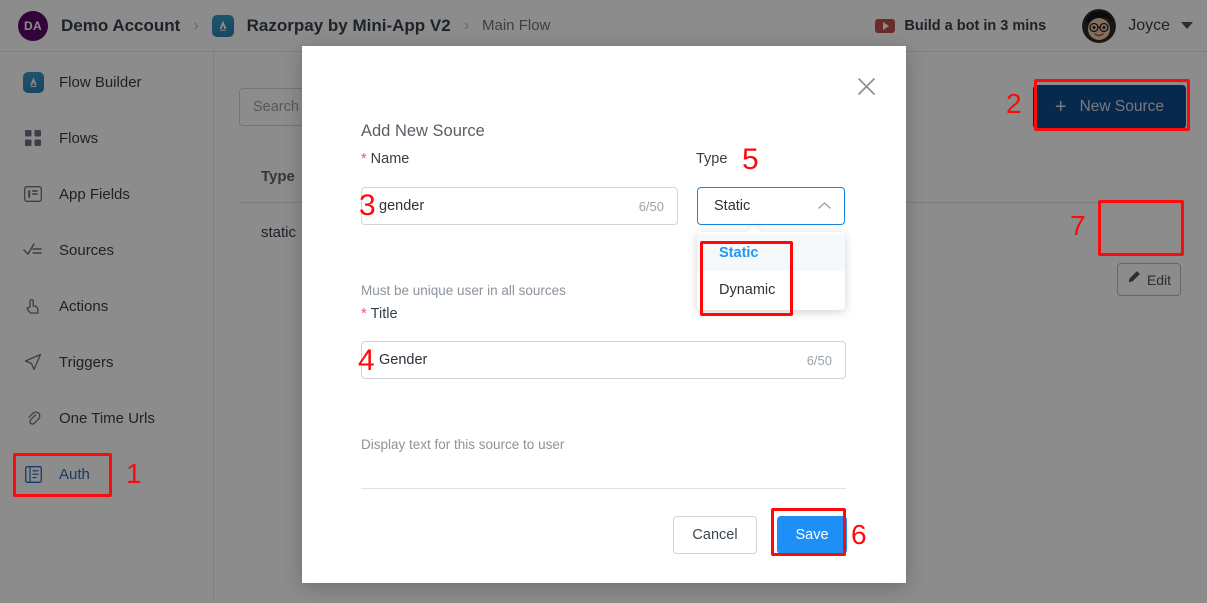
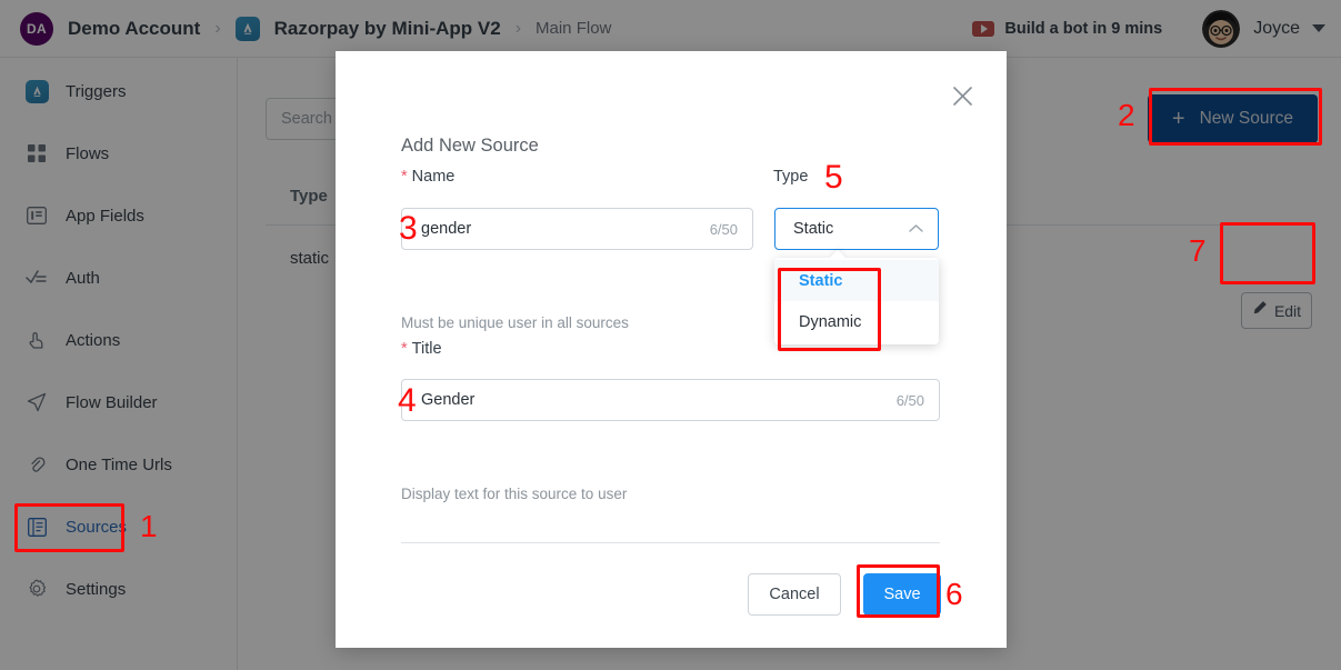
  DA
  Demo Account
  ›
  Razorpay by Mini-App V2
  ›
  Main Flow
- Build a bot in 3 mins
+ Build a bot in 9 mins
  Joyce
- Flow Builder
+ Triggers
  Flows
  App Fields
- Sources
+ Auth
  Actions
- Triggers
+ Flow Builder
  One Time Urls
- Auth
+ Sources
+ Settings
  Search
  +
  New Source
  Type
  static
  Edit
  Add New Source
  * Name
  gender
  6/50
  Must be unique user in all sources
  Type
  Static
  Static
  Dynamic
  * Title
  Gender
  6/50
  Display text for this source to user
  Cancel
  Save
  1
  2
  3
  4
  5
  6
  7
